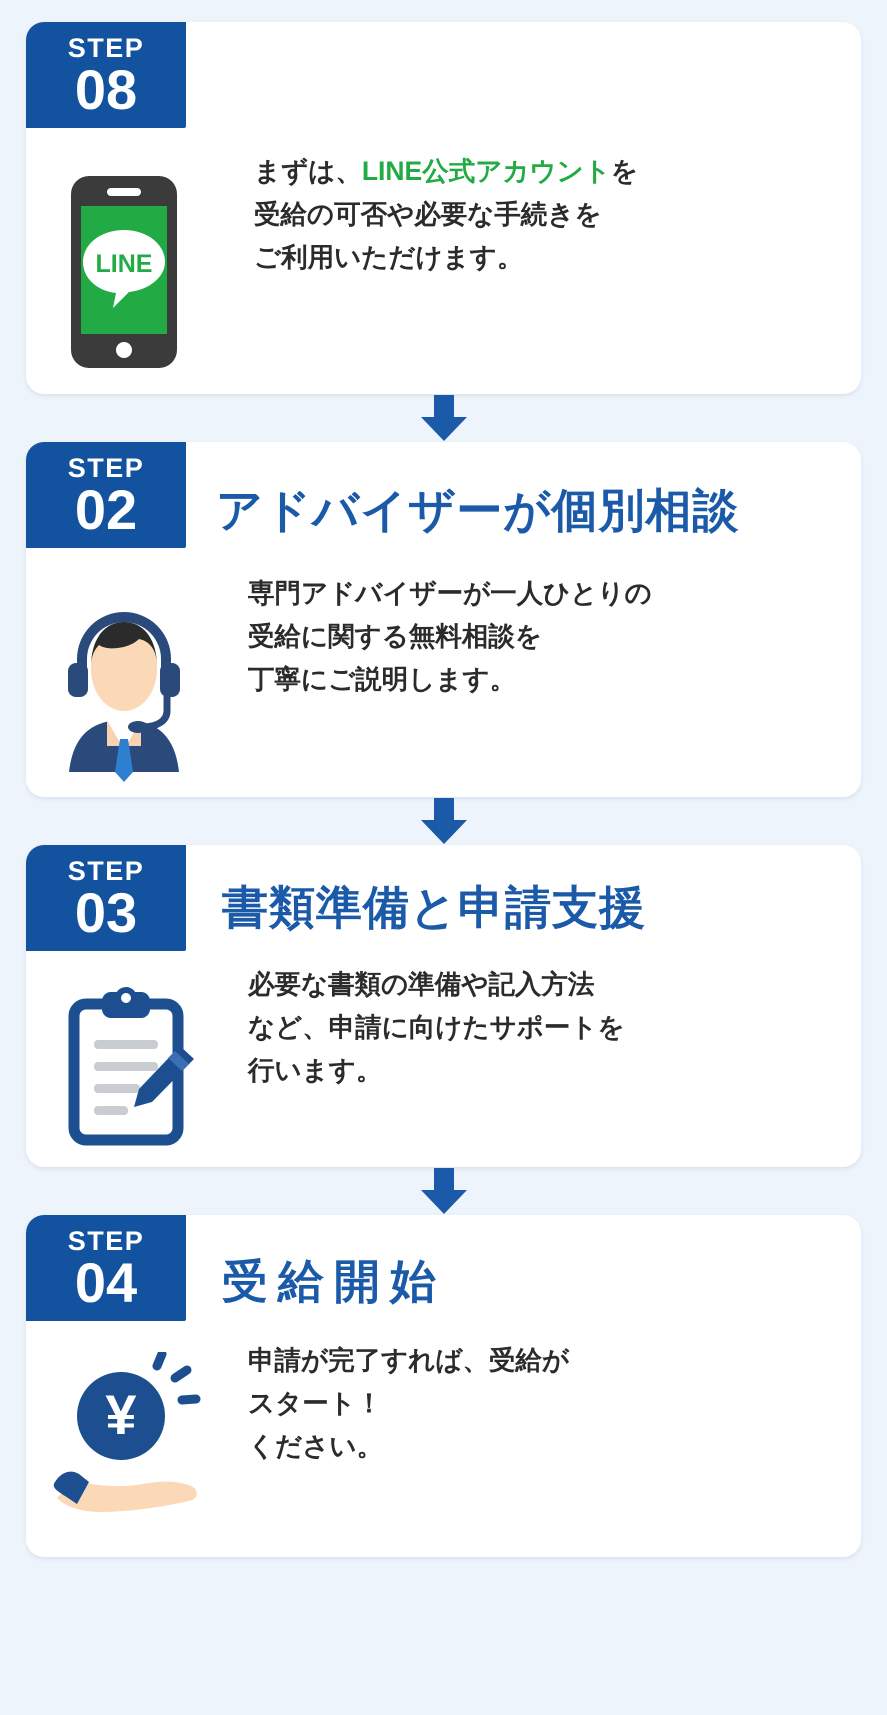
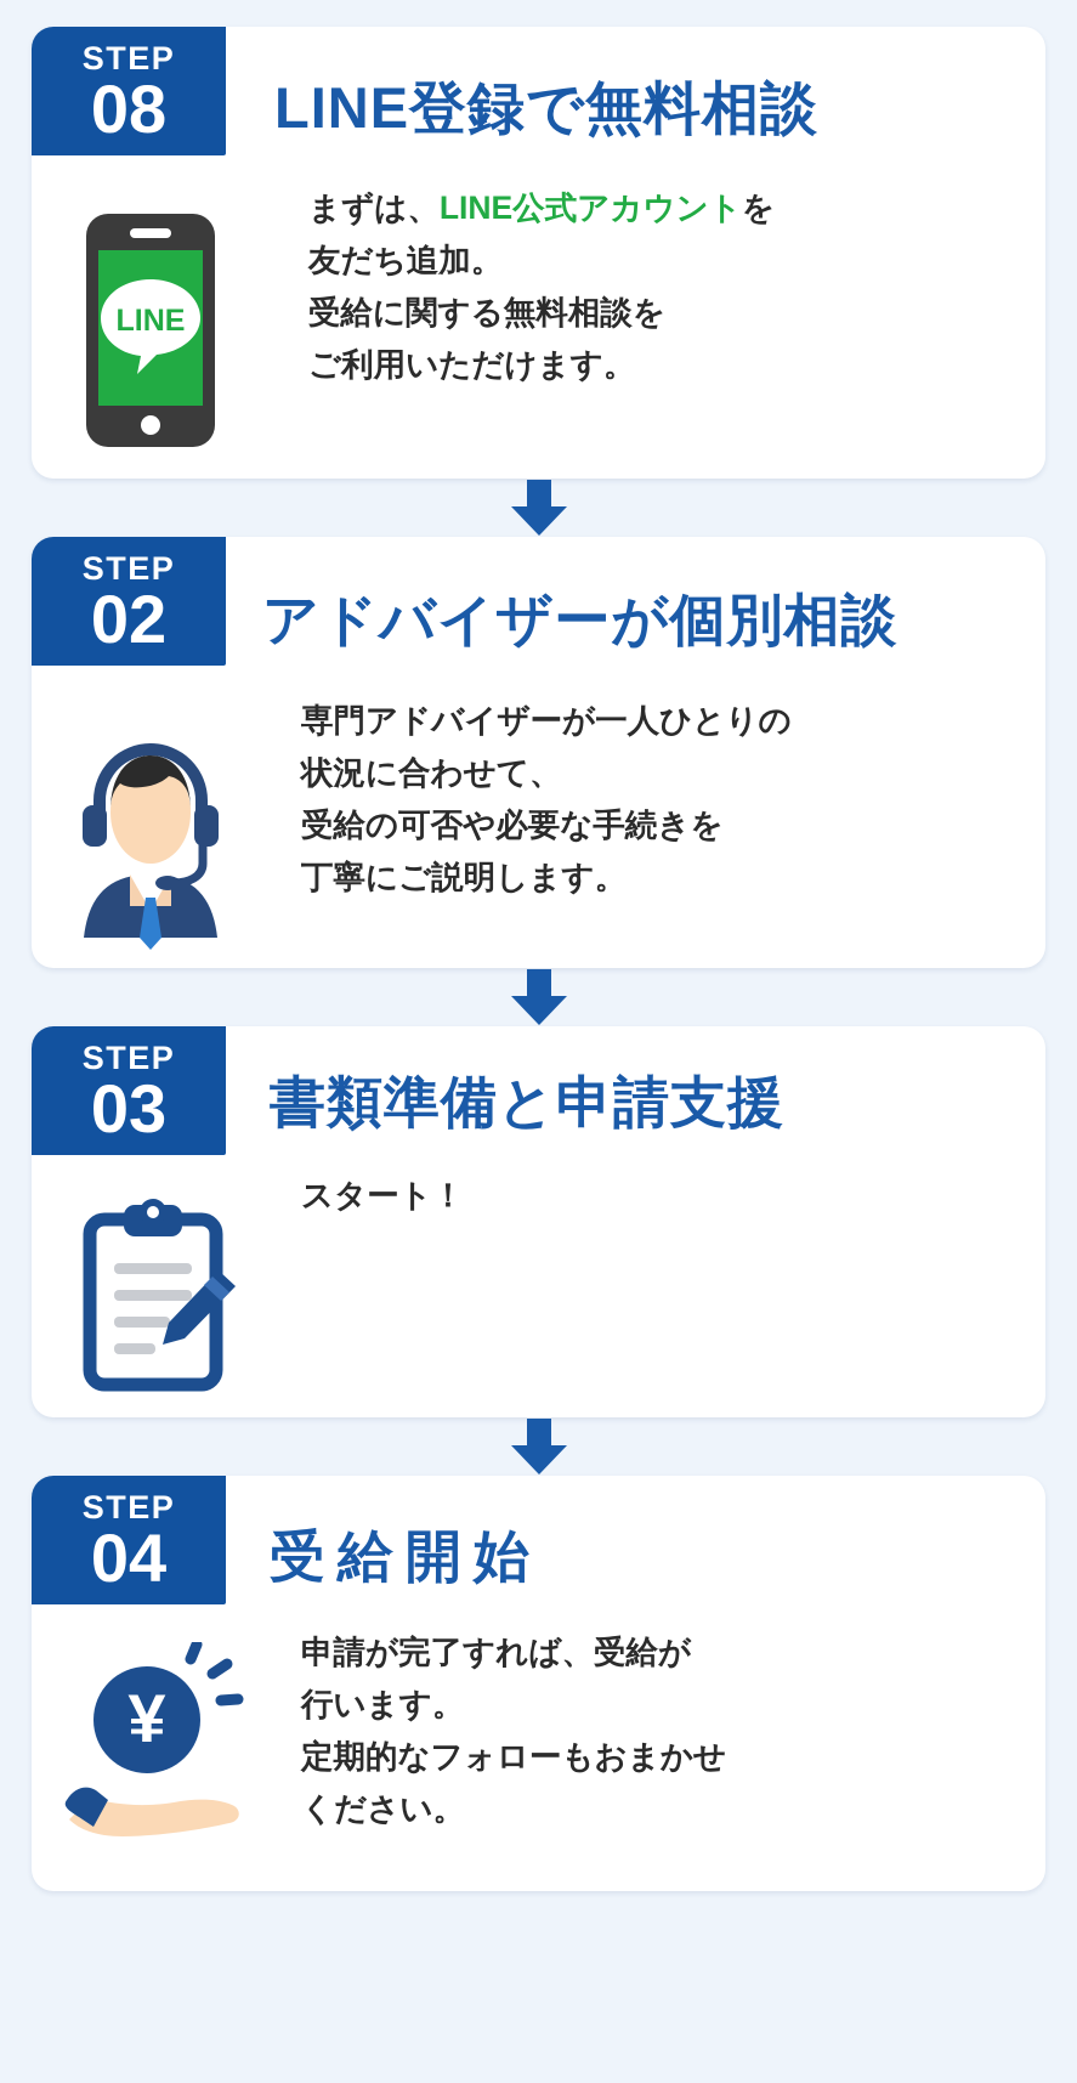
  STEP
  08
+ LINE登録で無料相談
  まずは、LINE公式アカウントを
+ 友だち追加。
- 受給の可否や必要な手続きを
+ 受給に関する無料相談を
  ご利用いただけます。
  LINE
  STEP
  02
  アドバイザーが個別相談
  専門アドバイザーが一人ひとりの
+ 状況に合わせて、
- 受給に関する無料相談を
+ 受給の可否や必要な手続きを
  丁寧にご説明します。
  STEP
  03
  書類準備と申請支援
- 必要な書類の準備や記入方法
- など、申請に向けたサポートを
- 行います。
+ スタート！
  STEP
  04
  受給開始
  申請が完了すれば、受給が
- スタート！
+ 行います。
+ 定期的なフォローもおまかせ
  ください。
  ¥
